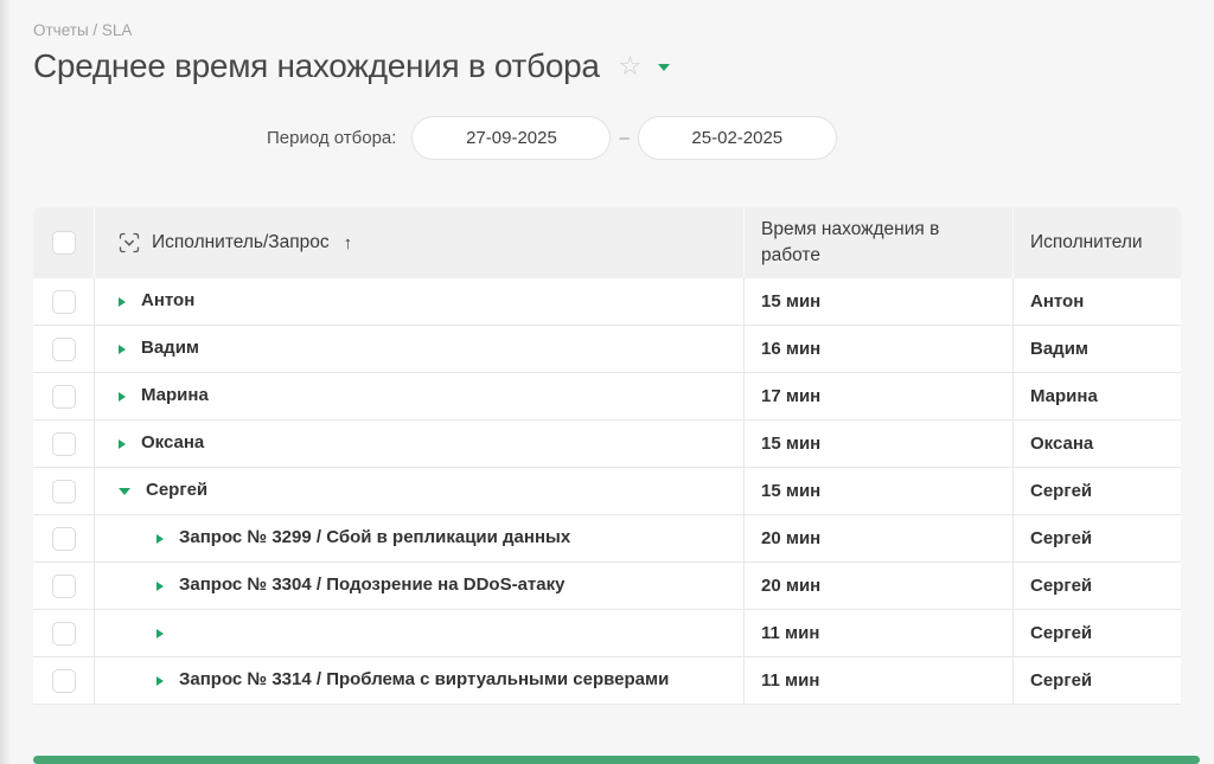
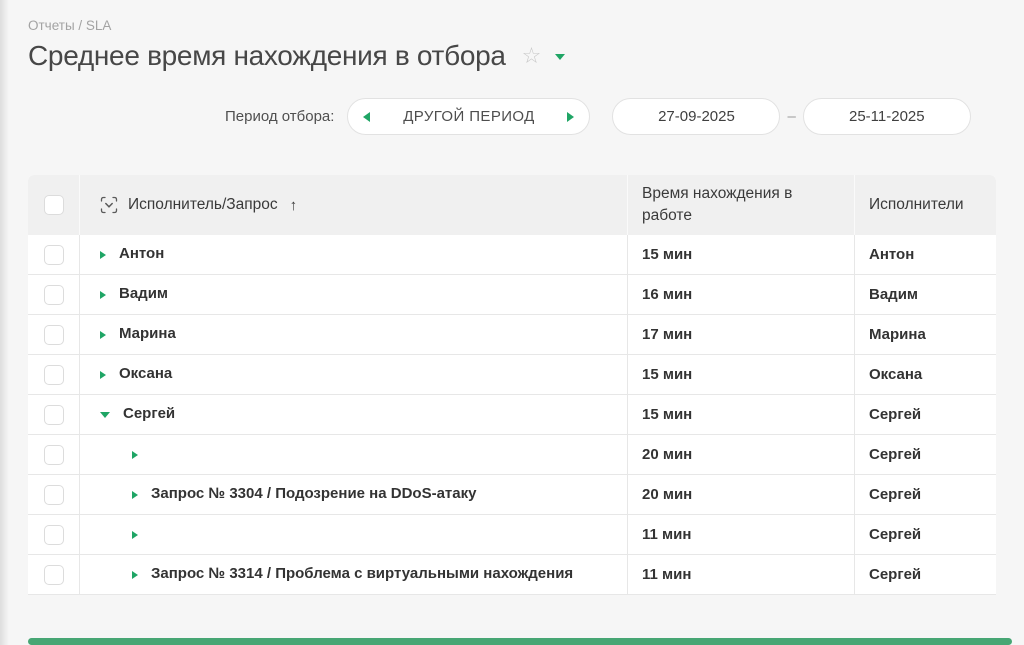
  Отчеты / SLA
  Среднее время нахождения в отбора
  ☆
  Период отбора:
+ ДРУГОЙ ПЕРИОД
  27-09-2025
  –
- 25-02-2025
+ 25-11-2025
  Исполнитель/Запрос
  ↑
  Время нахождения в работе
  Исполнители
  Антон
  15 мин
  Антон
  Вадим
  16 мин
  Вадим
  Марина
  17 мин
  Марина
  Оксана
  15 мин
  Оксана
  Сергей
  15 мин
  Сергей
- Запрос № 3299 / Сбой в репликации данных
  20 мин
  Сергей
  Запрос № 3304 / Подозрение на DDoS-атаку
  20 мин
  Сергей
  11 мин
  Сергей
- Запрос № 3314 / Проблема с виртуальными серверами
+ Запрос № 3314 / Проблема с виртуальными нахождения
  11 мин
  Сергей
